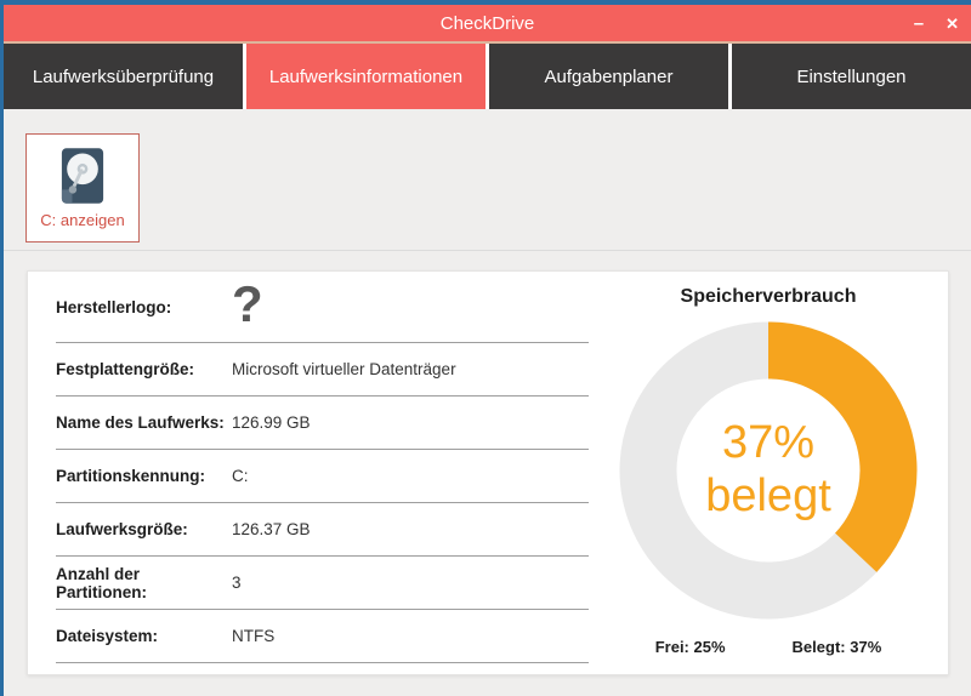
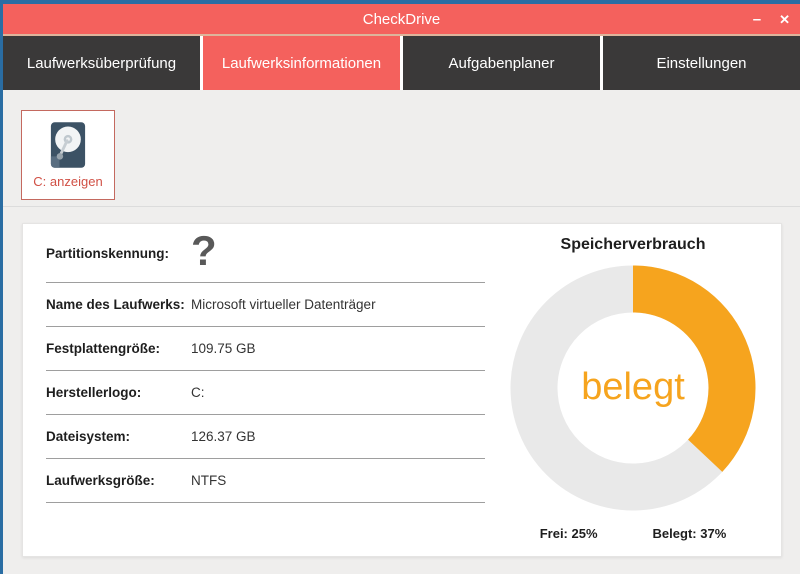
  CheckDrive
  –
  ✕
  Laufwerksüberprüfung
  Laufwerksinformationen
  Aufgabenplaner
  Einstellungen
  C: anzeigen
- Herstellerlogo:
+ Partitionskennung:
  ?
- Festplattengröße:
+ Name des Laufwerks:
  Microsoft virtueller Datenträger
- Name des Laufwerks:
+ Festplattengröße:
- 126.99 GB
+ 109.75 GB
- Partitionskennung:
+ Herstellerlogo:
  C:
- Laufwerksgröße:
+ Dateisystem:
  126.37 GB
- Anzahl der Partitionen:
- 3
- Dateisystem:
+ Laufwerksgröße:
  NTFS
  Speicherverbrauch
- 37%
  belegt
  Frei: 25%
  Belegt: 37%
